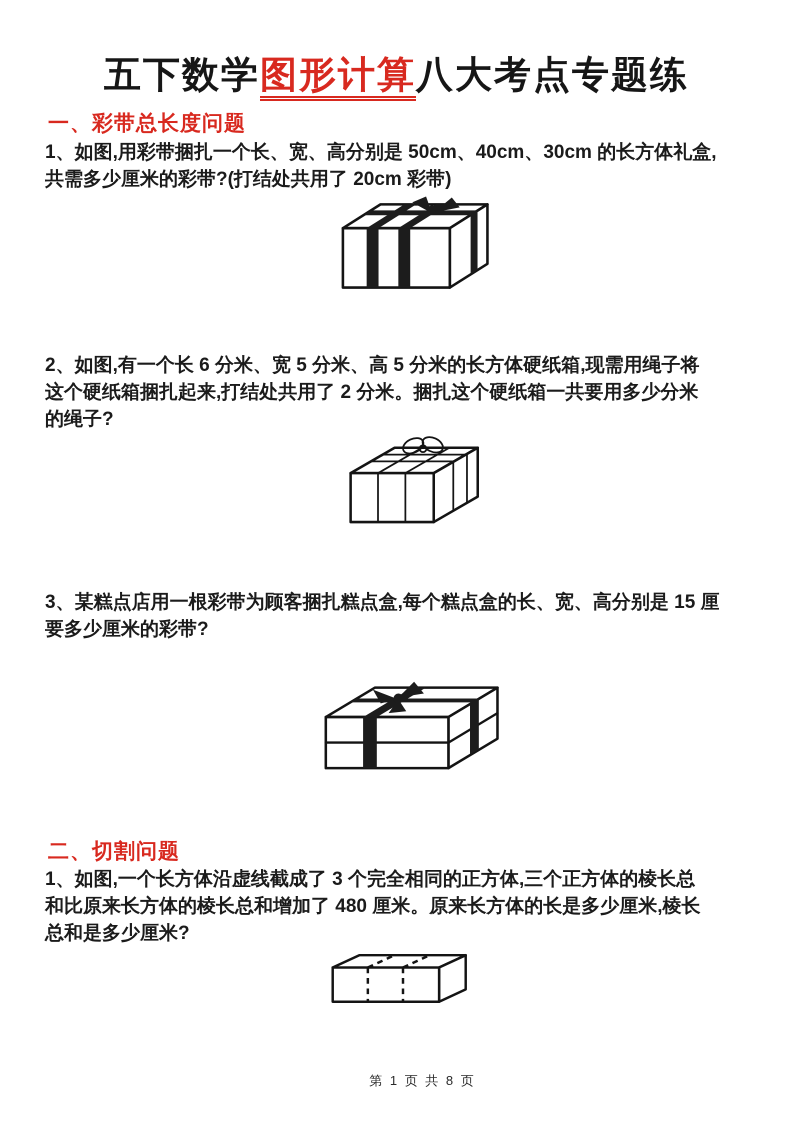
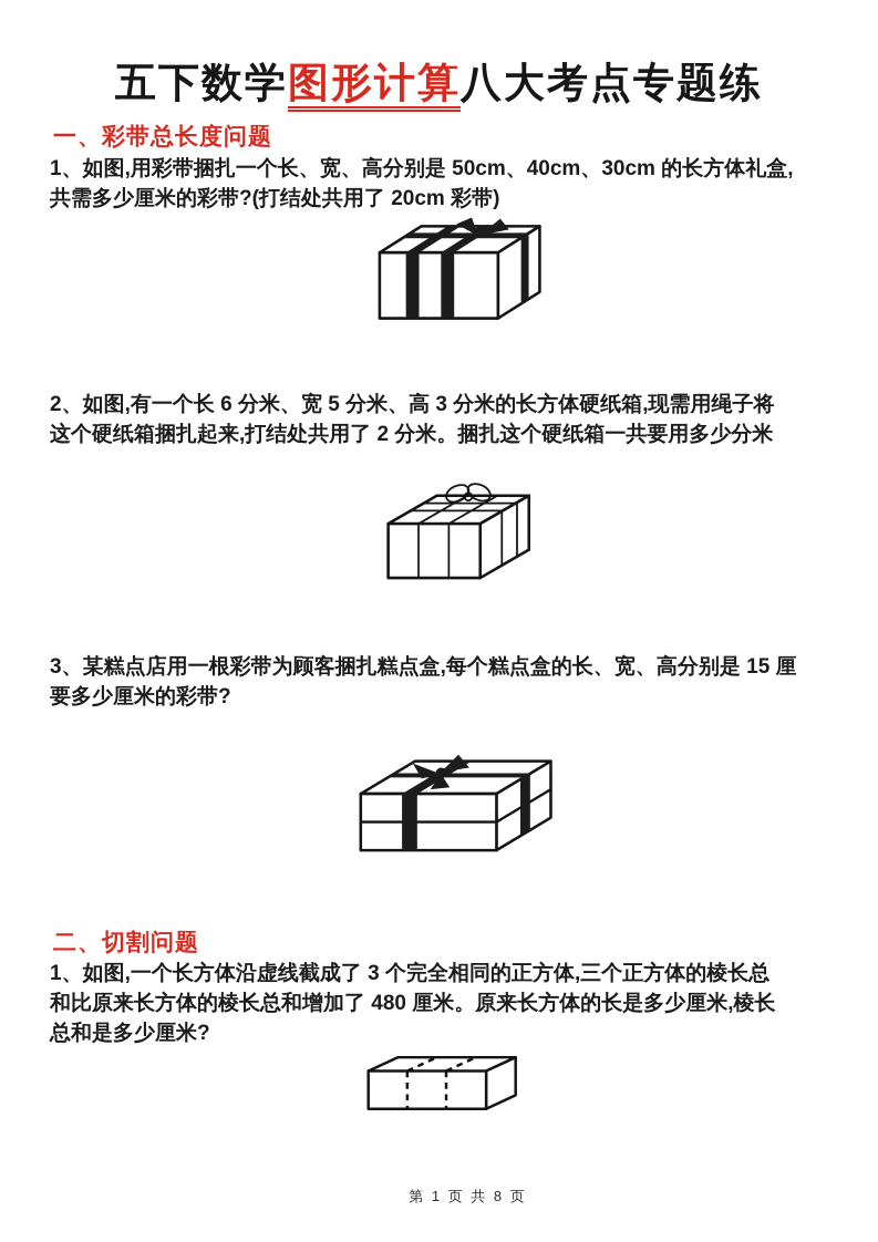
  五下数学图形计算八大考点专题练
  一、彩带总长度问题
  1、如图,用彩带捆扎一个长、宽、高分别是 50cm、40cm、30cm 的长方体礼盒,
  共需多少厘米的彩带?(打结处共用了 20cm 彩带)
- 2、如图,有一个长 6 分米、宽 5 分米、高 5 分米的长方体硬纸箱,现需用绳子将
+ 2、如图,有一个长 6 分米、宽 5 分米、高 3 分米的长方体硬纸箱,现需用绳子将
  这个硬纸箱捆扎起来,打结处共用了 2 分米。捆扎这个硬纸箱一共要用多少分米
- 的绳子?
  3、某糕点店用一根彩带为顾客捆扎糕点盒,每个糕点盒的长、宽、高分别是 15 厘
  要多少厘米的彩带?
  二、切割问题
  1、如图,一个长方体沿虚线截成了 3 个完全相同的正方体,三个正方体的棱长总
  和比原来长方体的棱长总和增加了 480 厘米。原来长方体的长是多少厘米,棱长
  总和是多少厘米?
  第 1 页 共 8 页
